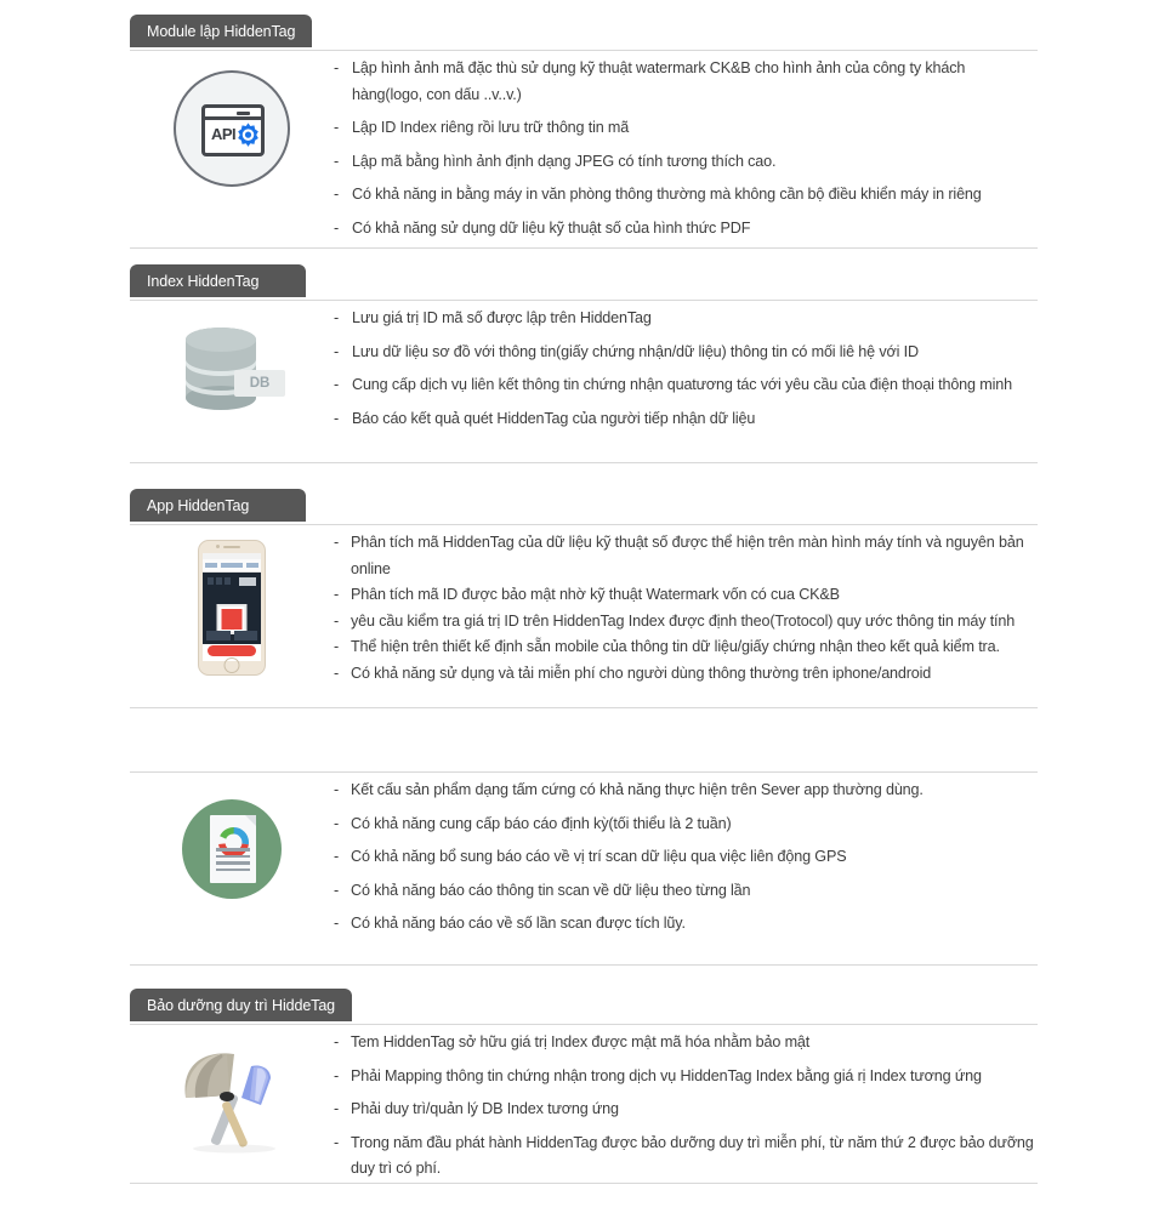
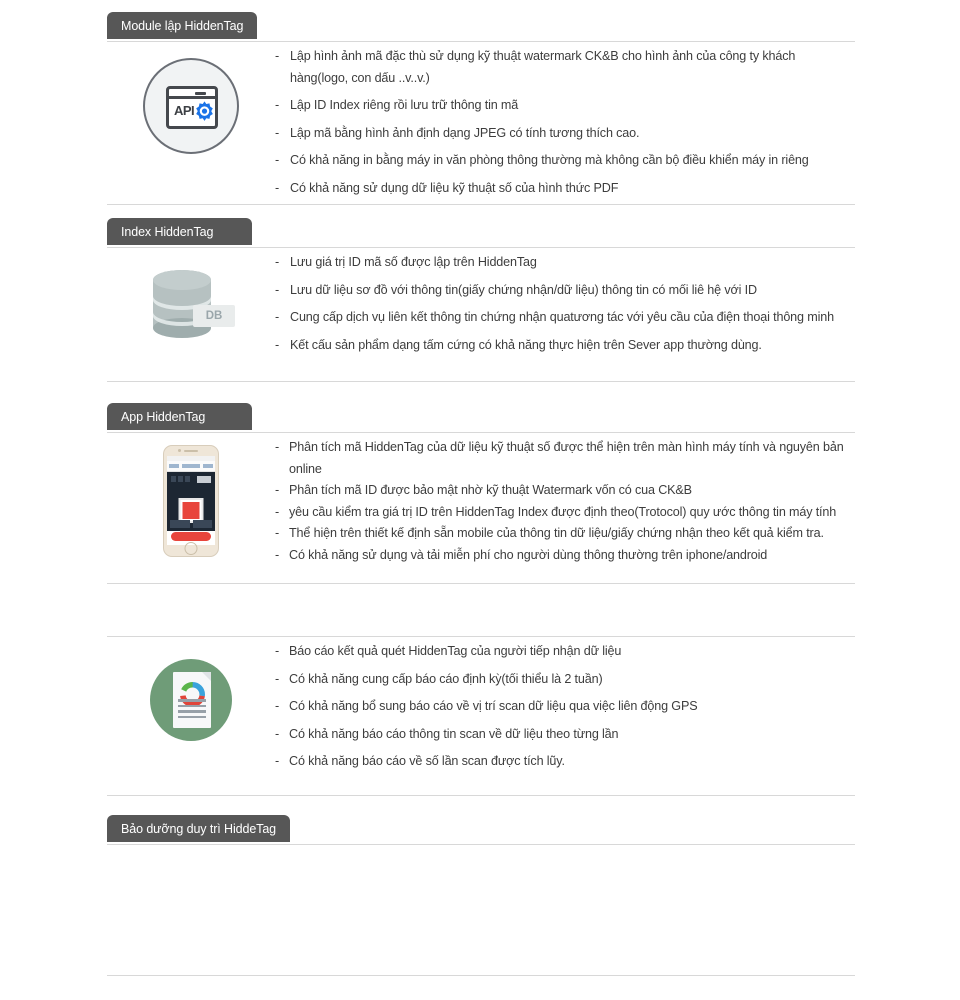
  Module lập HiddenTag
  API
  Lập hình ảnh mã đặc thù sử dụng kỹ thuật watermark CK&B cho hình ảnh của công ty khách hàng(logo, con dấu ..v..v.)
  Lập ID Index riêng rồi lưu trữ thông tin mã
  Lập mã bằng hình ảnh định dạng JPEG có tính tương thích cao.
  Có khả năng in bằng máy in văn phòng thông thường mà không cần bộ điều khiển máy in riêng
  Có khả năng sử dụng dữ liệu kỹ thuật số của hình thức PDF
  Index HiddenTag
  DB
  Lưu giá trị ID mã số được lập trên HiddenTag
  Lưu dữ liệu sơ đồ với thông tin(giấy chứng nhận/dữ liệu) thông tin có mối liê hệ với ID
  Cung cấp dịch vụ liên kết thông tin chứng nhận quatương tác với yêu cầu của điện thoại thông minh
- Báo cáo kết quả quét HiddenTag của người tiếp nhận dữ liệu
+ Kết cấu sản phẩm dạng tấm cứng có khả năng thực hiện trên Sever app thường dùng.
  App HiddenTag
  Phân tích mã HiddenTag của dữ liệu kỹ thuật số được thể hiện trên màn hình máy tính và nguyên bản online
  Phân tích mã ID được bảo mật nhờ kỹ thuật Watermark vốn có cua CK&B
  yêu cầu kiểm tra giá trị ID trên HiddenTag Index được định theo(Trotocol) quy ước thông tin máy tính
  Thể hiện trên thiết kế định sẵn mobile của thông tin dữ liệu/giấy chứng nhận theo kết quả kiểm tra.
  Có khả năng sử dụng và tải miễn phí cho người dùng thông thường trên iphone/android
- Kết cấu sản phẩm dạng tấm cứng có khả năng thực hiện trên Sever app thường dùng.
+ Báo cáo kết quả quét HiddenTag của người tiếp nhận dữ liệu
  Có khả năng cung cấp báo cáo định kỳ(tối thiểu là 2 tuần)
  Có khả năng bổ sung báo cáo về vị trí scan dữ liệu qua việc liên động GPS
  Có khả năng báo cáo thông tin scan về dữ liệu theo từng lần
  Có khả năng báo cáo về số lần scan được tích lũy.
  Bảo dưỡng duy trì HiddeTag
- Tem HiddenTag sở hữu giá trị Index được mật mã hóa nhằm bảo mật
- Phải Mapping thông tin chứng nhận trong dịch vụ HiddenTag Index bằng giá rị Index tương ứng
- Phải duy trì/quản lý DB Index tương ứng
- Trong năm đầu phát hành HiddenTag được bảo dưỡng duy trì miễn phí, từ năm thứ 2 được bảo dưỡng duy trì có phí.
